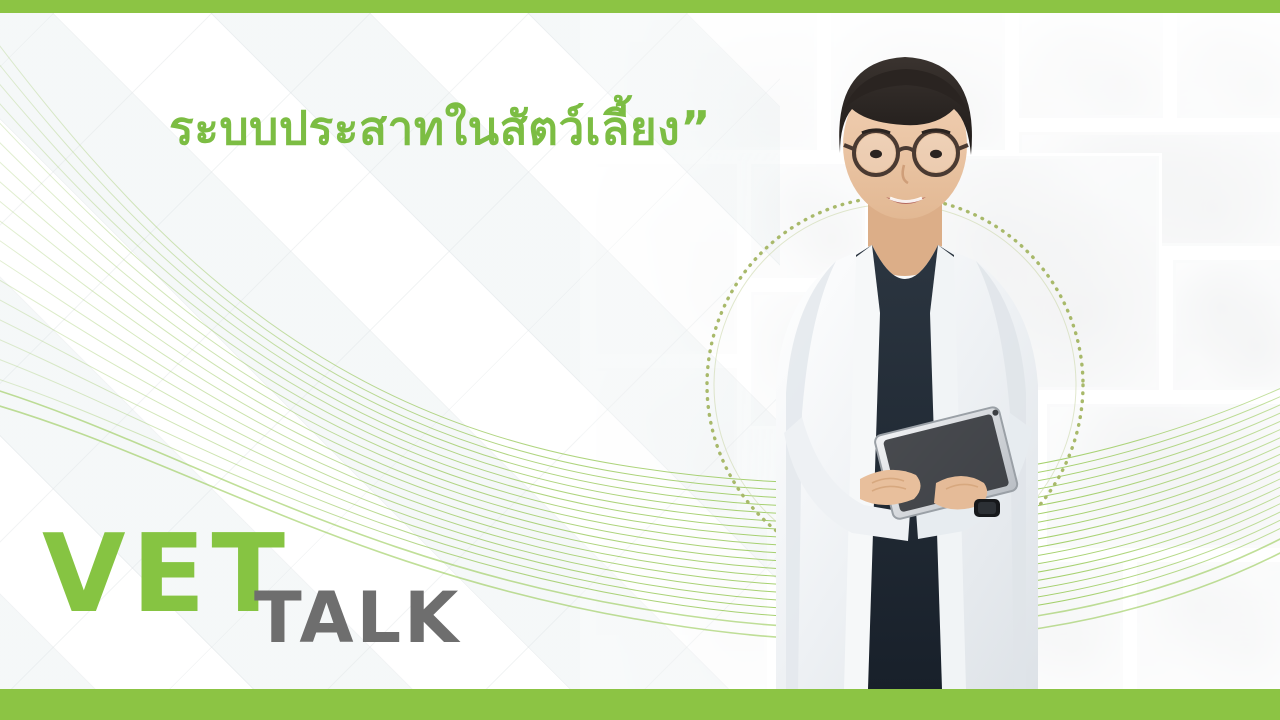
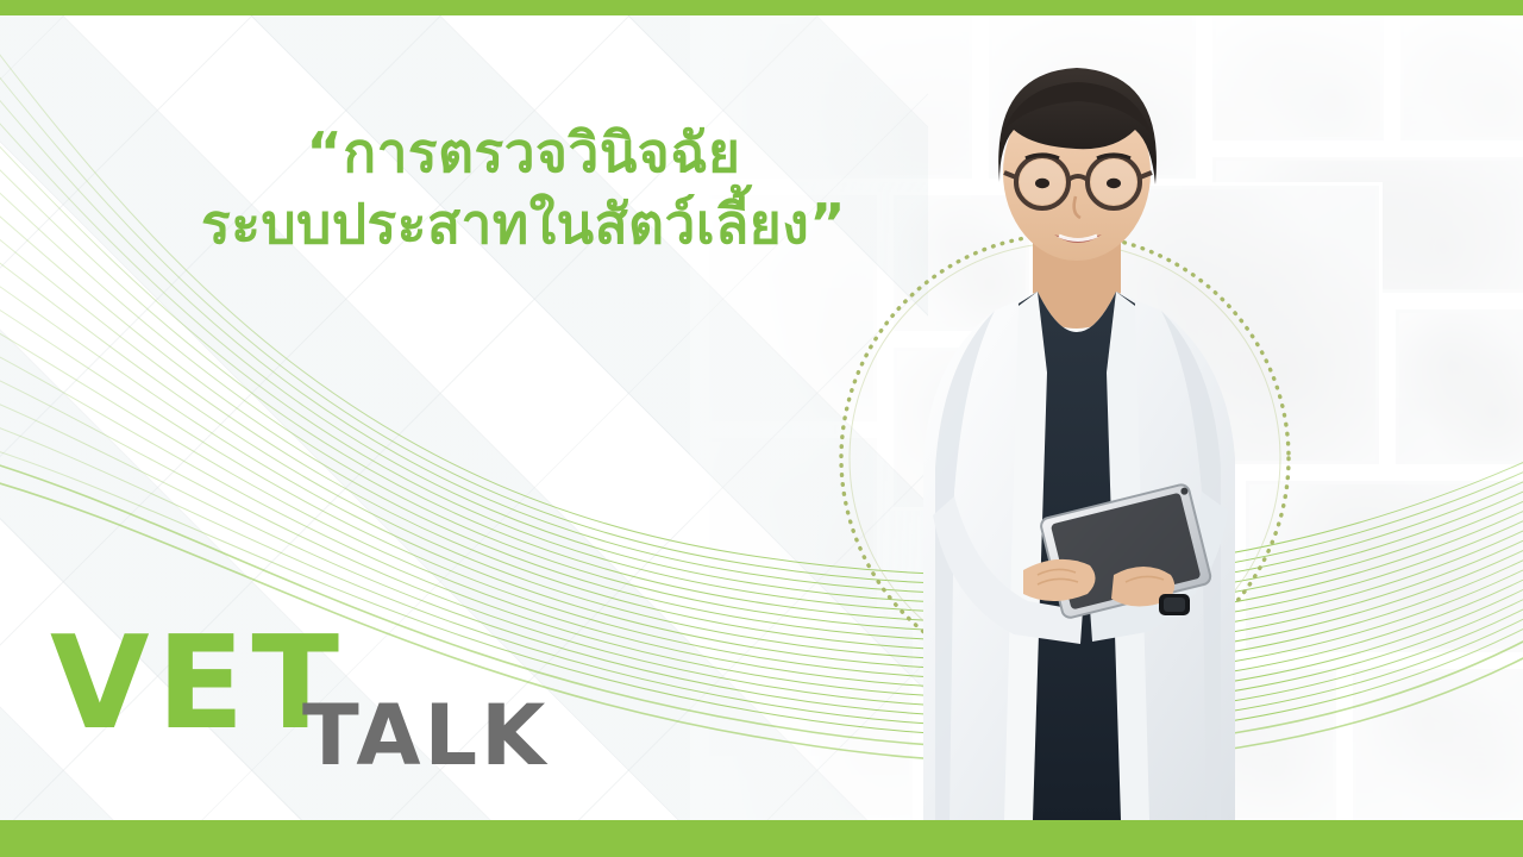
+ “การตรวจวินิจฉัย
  ระบบประสาทในสัตว์เลี้ยง”
  VET
  TALK
